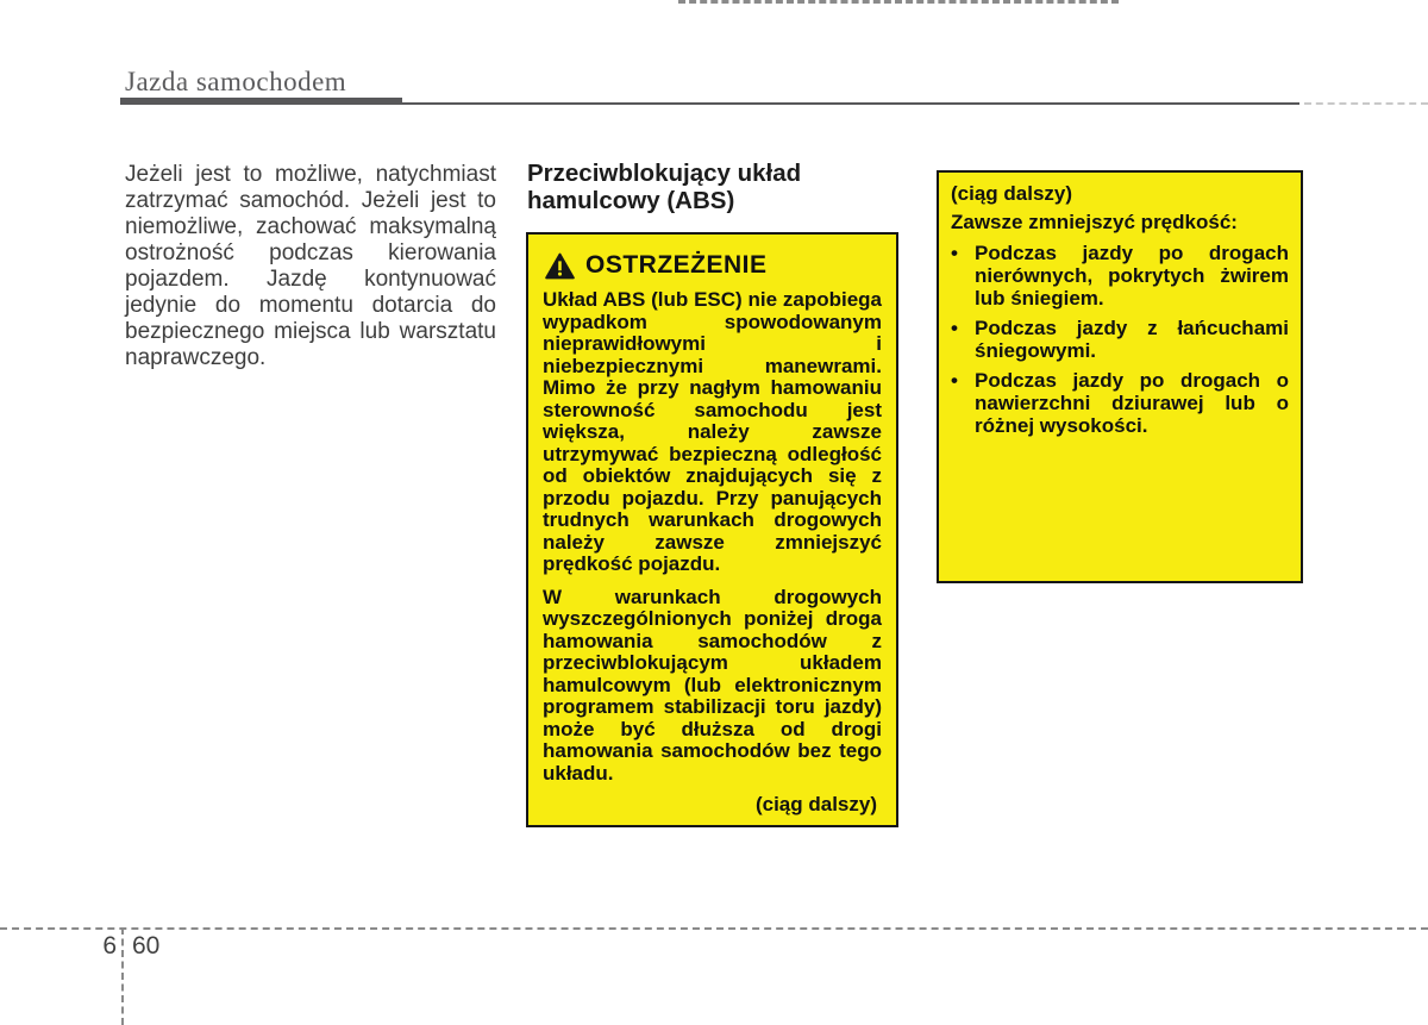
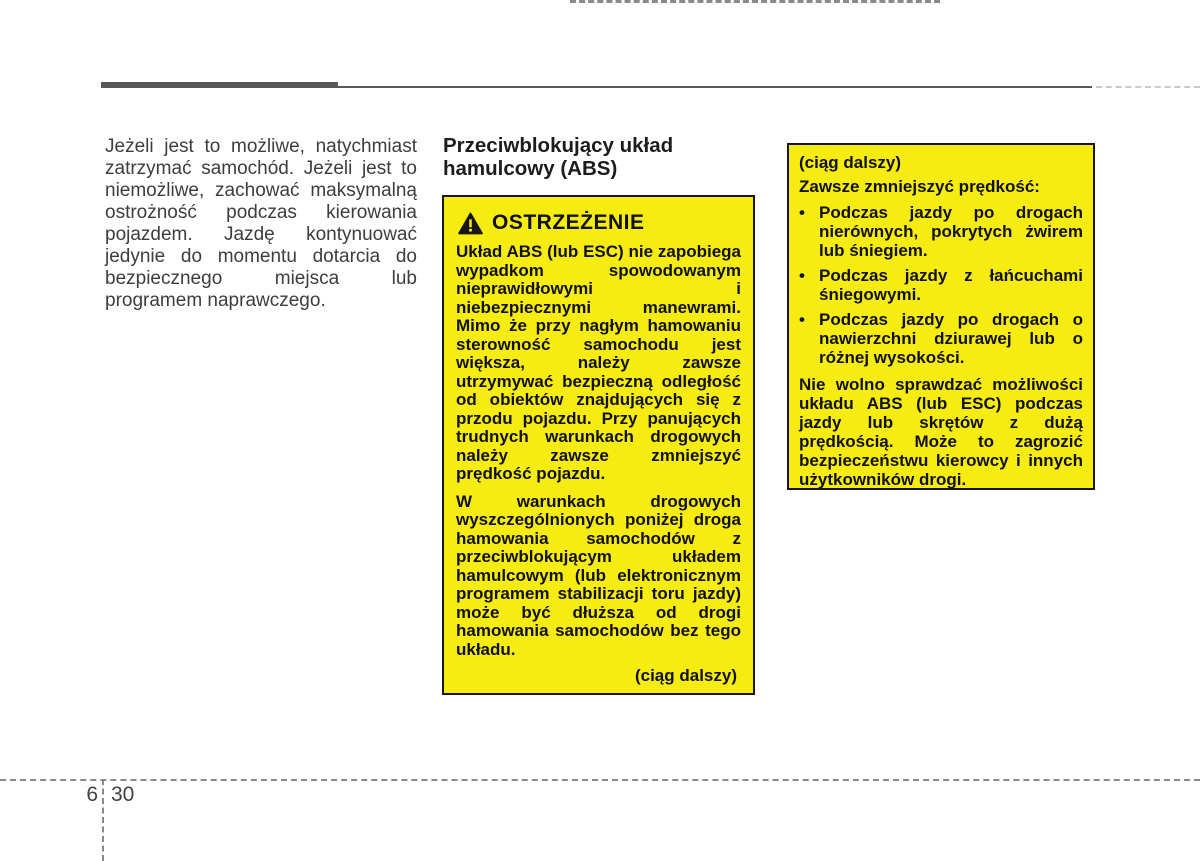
- Jazda samochodem
- Jeżeli jest to możliwe, natychmiast zatrzymać samochód. Jeżeli jest to niemożliwe, zachować maksymalną ostrożność podczas kierowania pojazdem. Jazdę kontynuować jedynie do momentu dotarcia do bezpiecznego miejsca lub warsztatu naprawczego.
+ Jeżeli jest to możliwe, natychmiast zatrzymać samochód. Jeżeli jest to niemożliwe, zachować maksymalną ostrożność podczas kierowania pojazdem. Jazdę kontynuować jedynie do momentu dotarcia do bezpiecznego miejsca lub programem naprawczego.
  Przeciwblokujący układ hamulcowy (ABS)
  OSTRZEŻENIE
  Układ ABS (lub ESC) nie zapobiega wypadkom spowodowanym nieprawidłowymi i niebezpiecznymi manewrami. Mimo że przy nagłym hamowaniu sterowność samochodu jest większa, należy zawsze utrzymywać bezpieczną odległość od obiektów znajdujących się z przodu pojazdu. Przy panujących trudnych warunkach drogowych należy zawsze zmniejszyć prędkość pojazdu.
  W warunkach drogowych wyszczególnionych poniżej droga hamowania samochodów z przeciwblokującym układem hamulcowym (lub elektronicznym programem stabilizacji toru jazdy) może być dłuższa od drogi hamowania samochodów bez tego układu.
  (ciąg dalszy)
  (ciąg dalszy)
  Zawsze zmniejszyć prędkość:
  •
  Podczas jazdy po drogach nierównych, pokrytych żwirem lub śniegiem.
  •
  Podczas jazdy z łańcuchami śniegowymi.
  •
  Podczas jazdy po drogach o nawierzchni dziurawej lub o różnej wysokości.
+ Nie wolno sprawdzać możliwości układu ABS (lub ESC) podczas jazdy lub skrętów z dużą prędkością. Może to zagrozić bezpieczeństwu kierowcy i innych użytkowników drogi.
  6
- 60
+ 30
